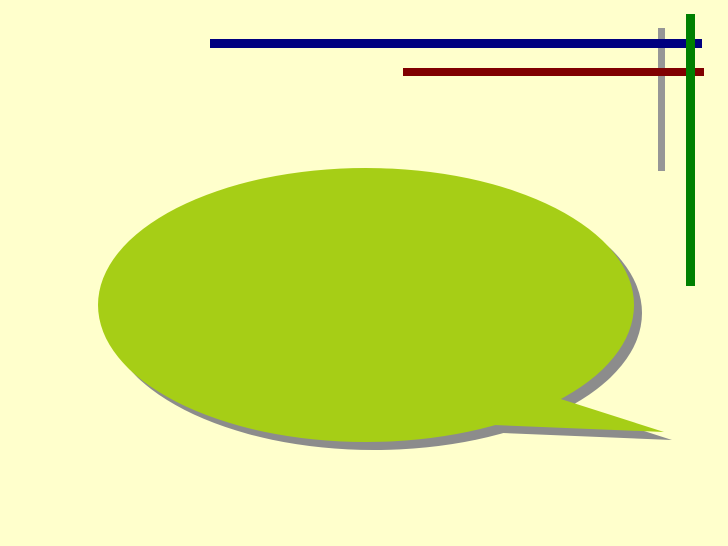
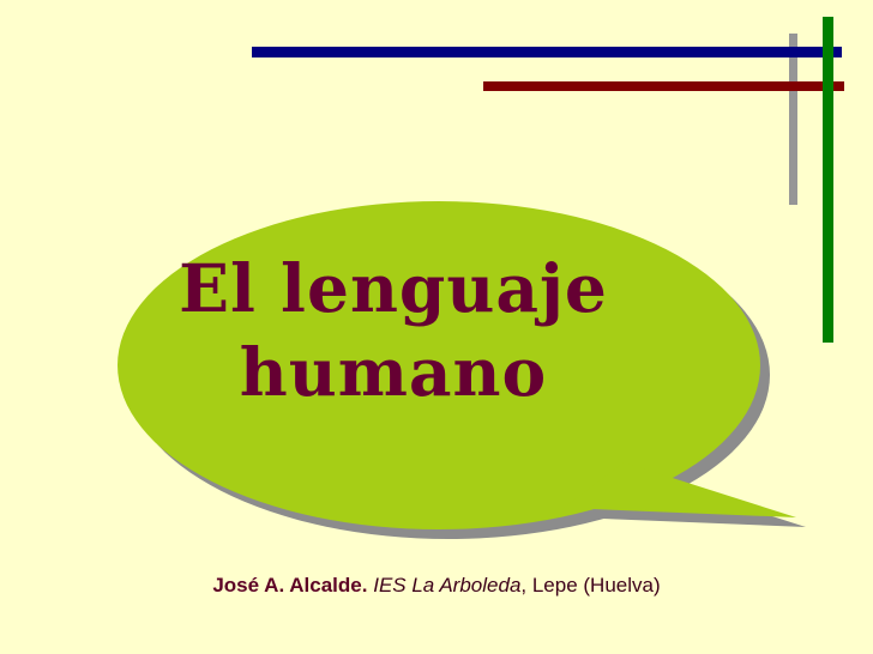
+ El lenguaje
+ humano
+ José A. Alcalde. IES La Arboleda, Lepe (Huelva)
